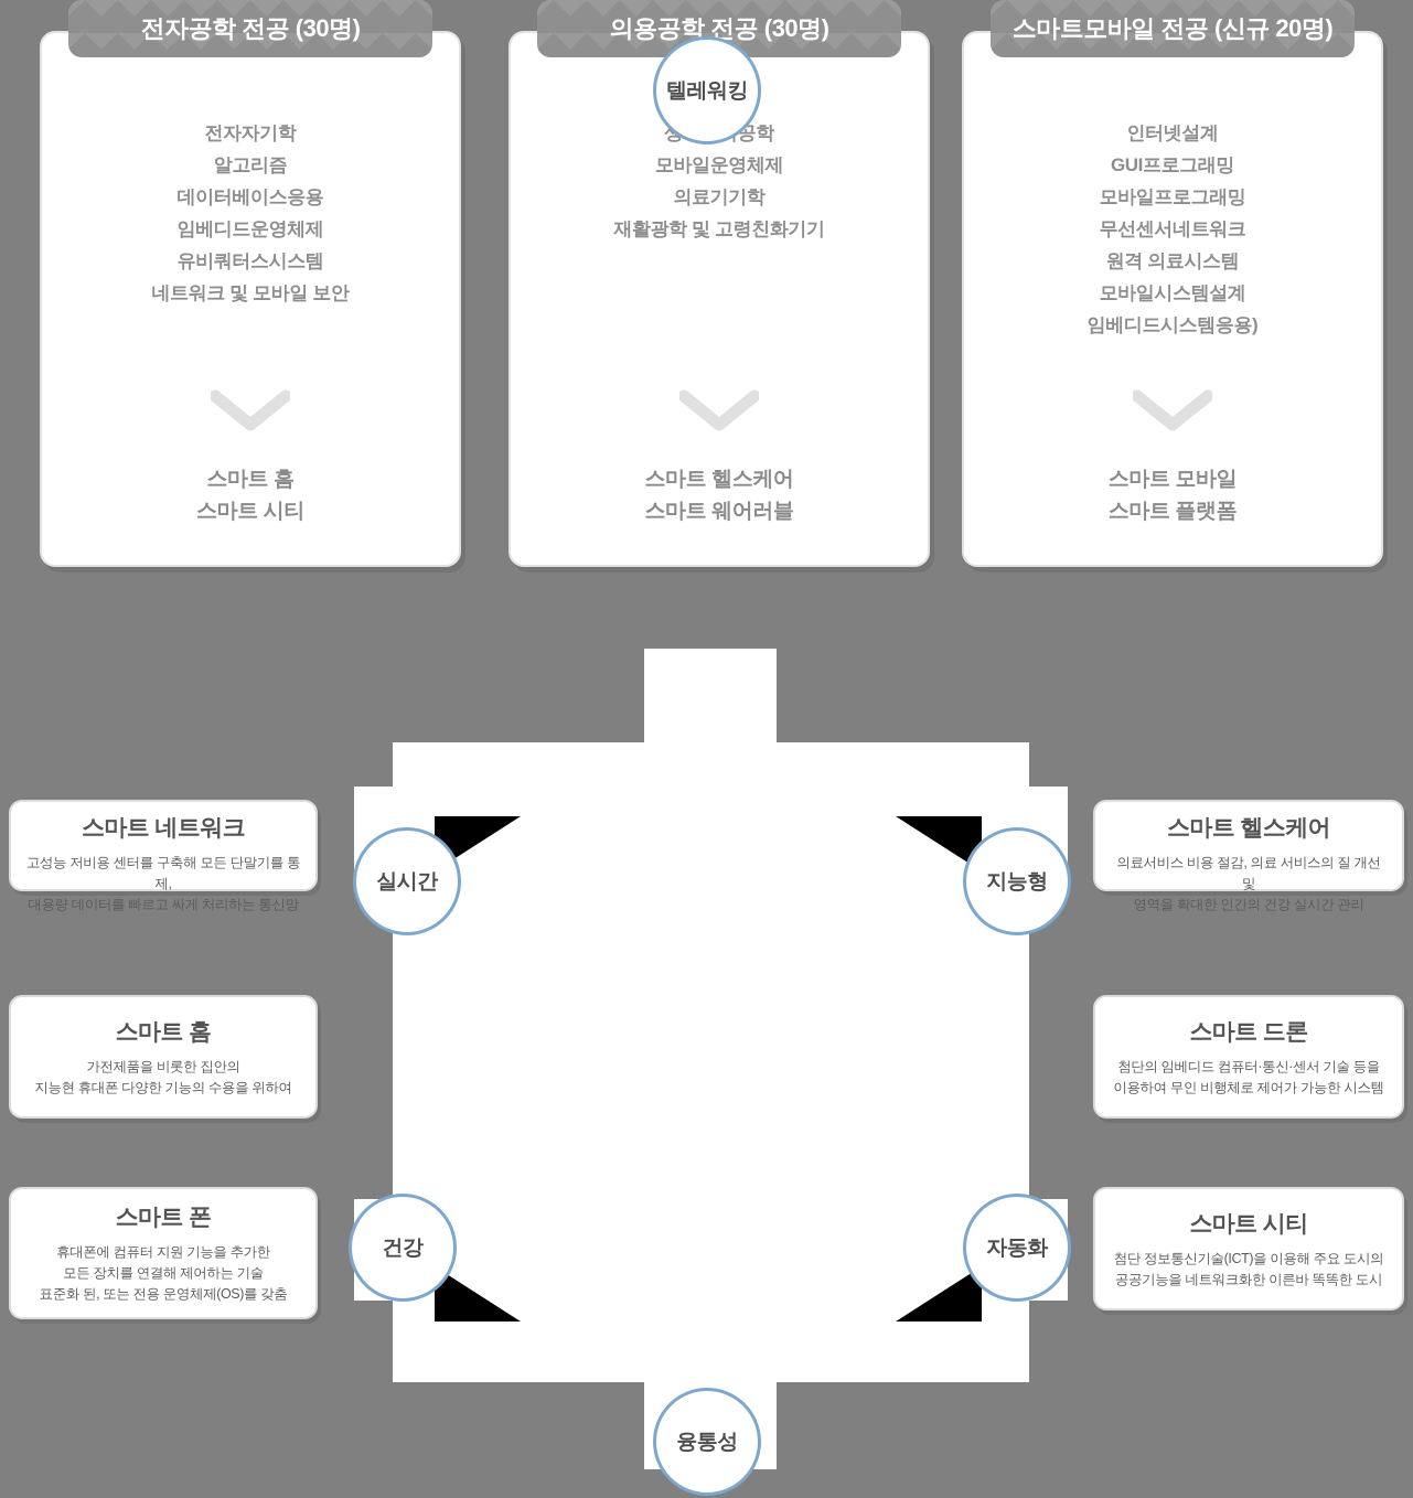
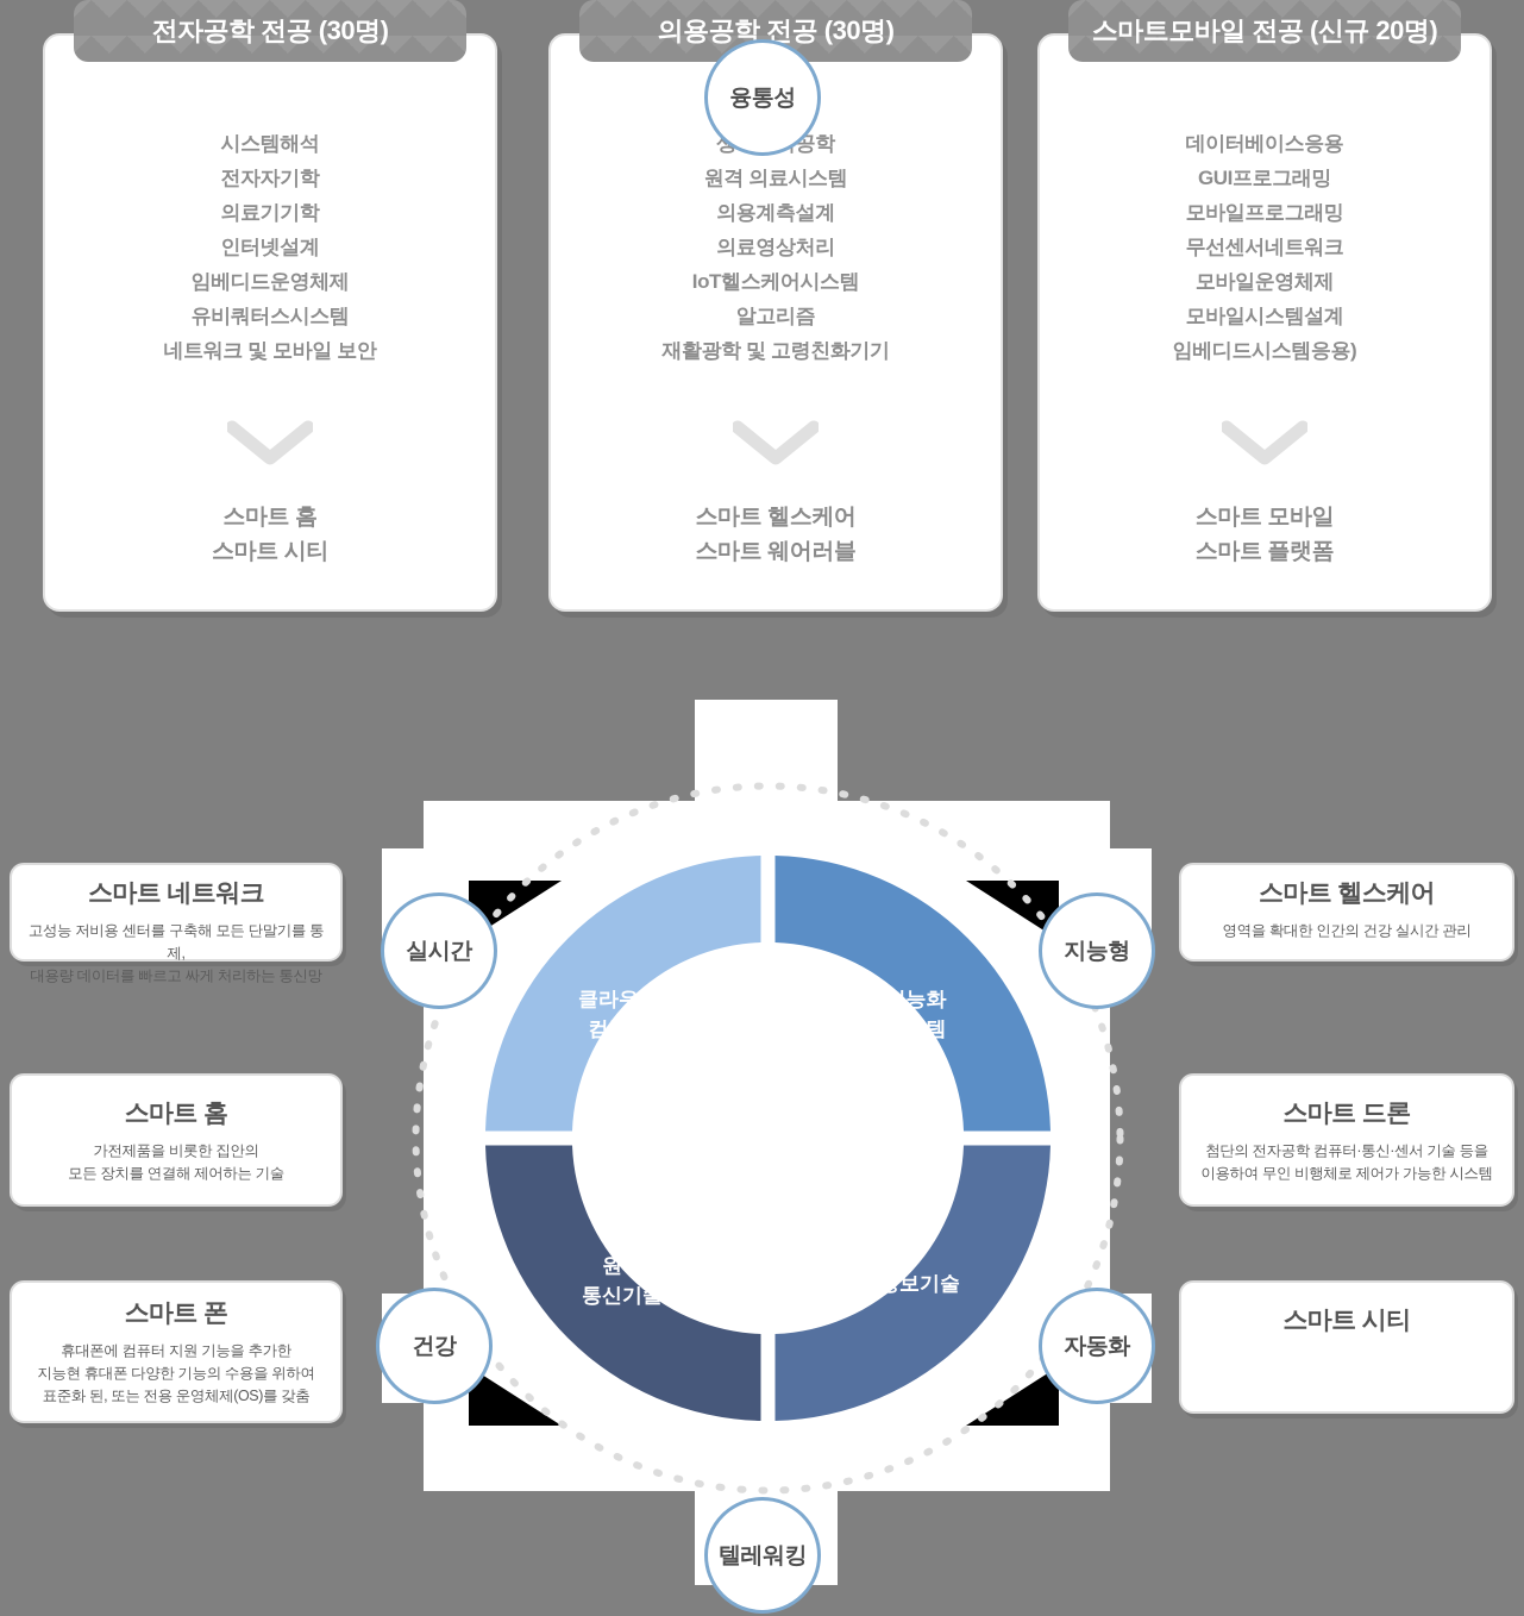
  전자공학 전공 (30명)
+ 시스템해석
  전자자기학
- 알고리즘
+ 의료기기학
- 데이터베이스응용
+ 인터넷설계
  임베디드운영체제
  유비쿼터스시스템
  네트워크 및 모바일 보안
  스마트 홈
  스마트 시티
  의용공학 전공 (30명)
- 모바일운영체제
+ 원격 의료시스템
+ 의용계측설계
+ 의료영상처리
+ IoT헬스케어시스템
- 의료기기학
+ 알고리즘
  재활광학 및 고령친화기기
  스마트 헬스케어
  스마트 웨어러블
  스마트모바일 전공 (신규 20명)
- 인터넷설계
+ 데이터베이스응용
  GUI프로그래밍
  모바일프로그래밍
  무선센서네트워크
- 원격 의료시스템
+ 모바일운영체제
  모바일시스템설계
  임베디드시스템응용)
  스마트 모바일
  스마트 플랫폼
+ 클라우드
+ 컴퓨팅
+ 지능화
+ 시스템
+ 정보기술
+ 원격
+ 통신기술
- 텔레워킹
+ 융통성
  실시간
  지능형
  건강
  자동화
- 융통성
+ 텔레워킹
  스마트 네트워크
  고성능 저비용 센터를 구축해 모든 단말기를 통제,
  대용량 데이터를 빠르고 싸게 처리하는 통신망
  스마트 홈
  가전제품을 비롯한 집안의
- 지능현 휴대폰 다양한 기능의 수용을 위하여
+ 모든 장치를 연결해 제어하는 기술
  스마트 폰
  휴대폰에 컴퓨터 지원 기능을 추가한
- 모든 장치를 연결해 제어하는 기술
+ 지능현 휴대폰 다양한 기능의 수용을 위하여
  표준화 된, 또는 전용 운영체제(OS)를 갖춤
  스마트 헬스케어
- 의료서비스 비용 절감, 의료 서비스의 질 개선 및
  영역을 확대한 인간의 건강 실시간 관리
  스마트 드론
- 첨단의 임베디드 컴퓨터·통신·센서 기술 등을
+ 첨단의 전자공학 컴퓨터·통신·센서 기술 등을
  이용하여 무인 비행체로 제어가 가능한 시스템
  스마트 시티
- 첨단 정보통신기술(ICT)을 이용해 주요 도시의
- 공공기능을 네트워크화한 이른바 똑똑한 도시
